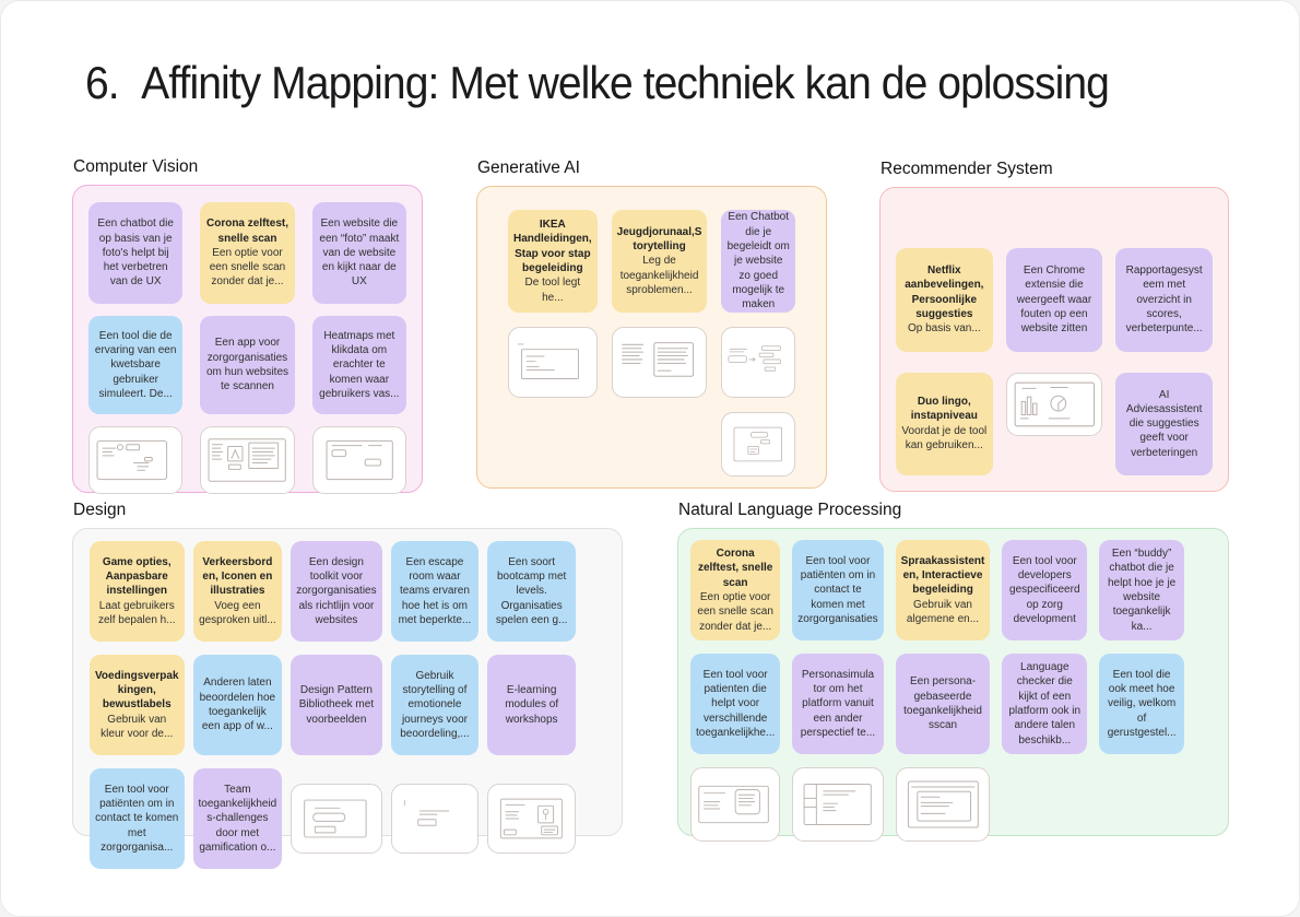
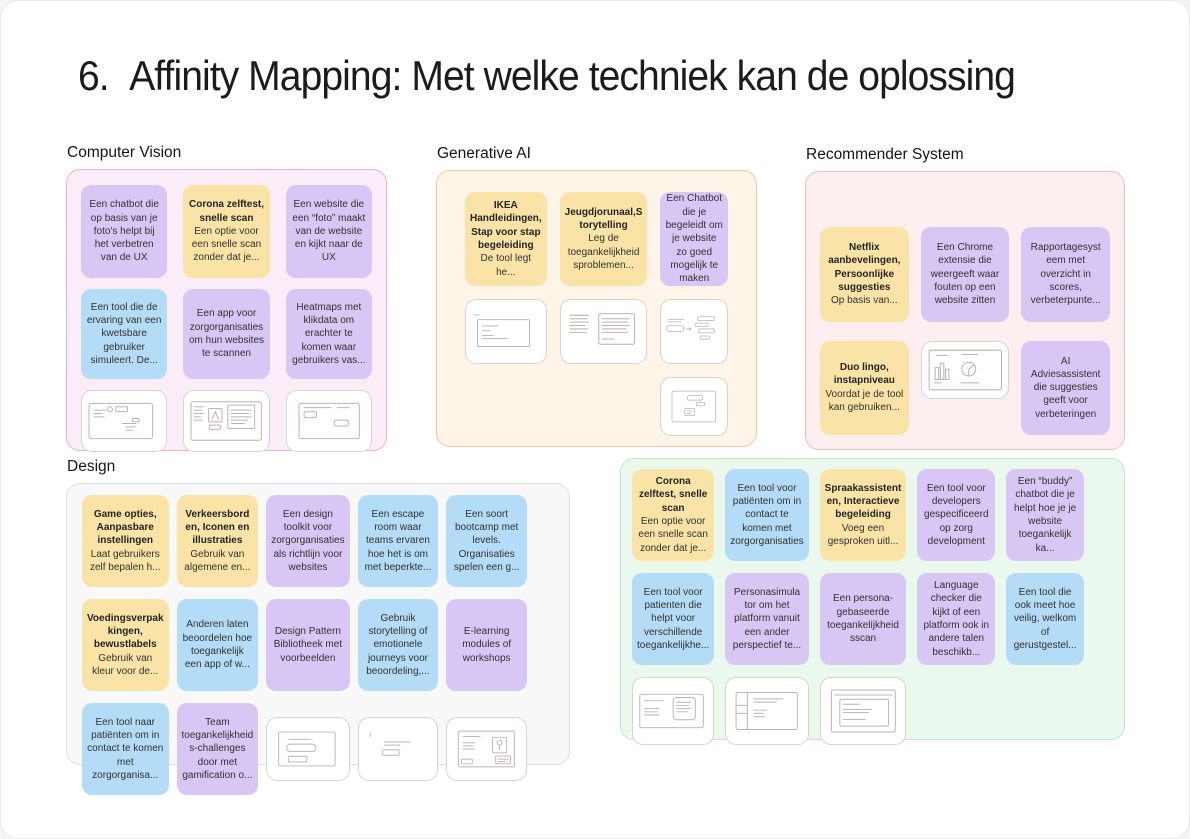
  6.
  Affinity Mapping: Met welke techniek kan de oplossing
  Computer Vision
  Een chatbot die op basis van je foto's helpt bij het verbetren van de UX
  Corona zelftest, snelle scan
  Een optie voor een snelle scan zonder dat je...
  Een website die een “foto” maakt van de website en kijkt naar de UX
  Een tool die de ervaring van een kwetsbare gebruiker simuleert. De...
  Een app voor zorgorganisaties om hun websites te scannen
  Heatmaps met klikdata om erachter te komen waar gebruikers vas...
  Generative AI
  IKEA Handleidingen, Stap voor stap begeleiding
  De tool legt he...
  Jeugdjorunaal,S torytelling
  Leg de toegankelijkheid sproblemen...
  Een Chatbot die je begeleidt om je website zo goed mogelijk te maken
  Recommender System
  Netflix aanbevelingen, Persoonlijke suggesties
  Op basis van...
  Een Chrome extensie die weergeeft waar fouten op een website zitten
  Rapportagesyst eem met overzicht in scores, verbeterpunte...
  Duo lingo, instapniveau
  Voordat je de tool kan gebruiken...
  AI Adviesassistent die suggesties geeft voor verbeteringen
  Design
  Game opties, Aanpasbare instellingen
  Laat gebruikers zelf bepalen h...
  Verkeersbord en, Iconen en illustraties
- Voeg een gesproken uitl...
+ Gebruik van algemene en...
  Een design toolkit voor zorgorganisaties als richtlijn voor websites
  Een escape room waar teams ervaren hoe het is om met beperkte...
  Een soort bootcamp met levels. Organisaties spelen een g...
  Voedingsverpak kingen, bewustlabels
  Gebruik van kleur voor de...
  Anderen laten beoordelen hoe toegankelijk een app of w...
  Design Pattern Bibliotheek met voorbeelden
  Gebruik storytelling of emotionele journeys voor beoordeling,...
  E-learning modules of workshops
- Een tool voor patiënten om in contact te komen met zorgorganisa...
+ Een tool naar patiënten om in contact te komen met zorgorganisa...
  Team toegankelijkheid s-challenges door met gamification o...
- Natural Language Processing
  Corona zelftest, snelle scan
  Een optie voor een snelle scan zonder dat je...
  Een tool voor patiënten om in contact te komen met zorgorganisaties
  Spraakassistent en, Interactieve begeleiding
- Gebruik van algemene en...
+ Voeg een gesproken uitl...
  Een tool voor developers gespecificeerd op zorg development
  Een “buddy” chatbot die je helpt hoe je je website toegankelijk ka...
  Een tool voor patienten die helpt voor verschillende toegankelijkhe...
  Personasimula tor om het platform vanuit een ander perspectief te...
  Een persona- gebaseerde toegankelijkheid sscan
  Language checker die kijkt of een platform ook in andere talen beschikb...
  Een tool die ook meet hoe veilig, welkom of gerustgestel...
